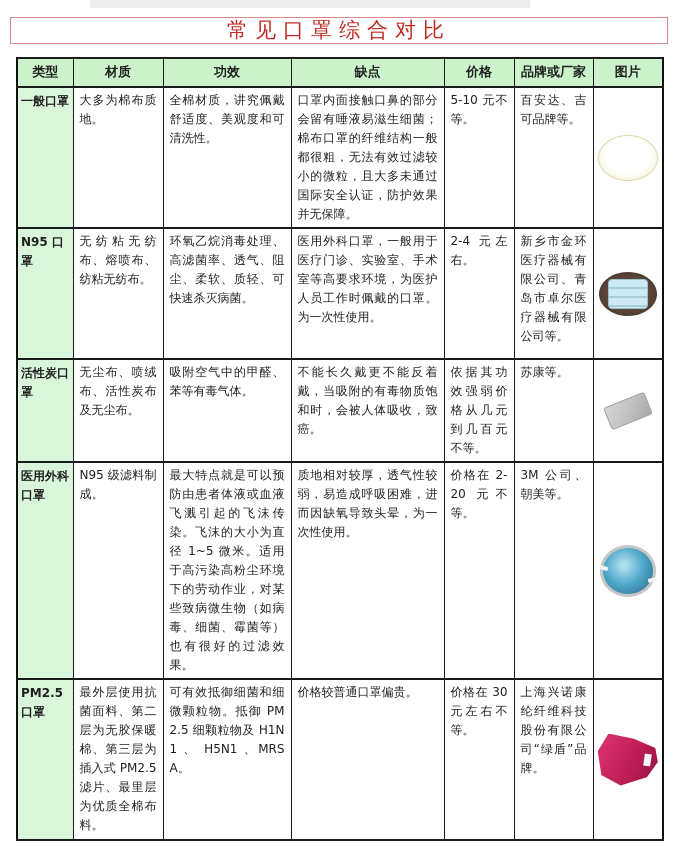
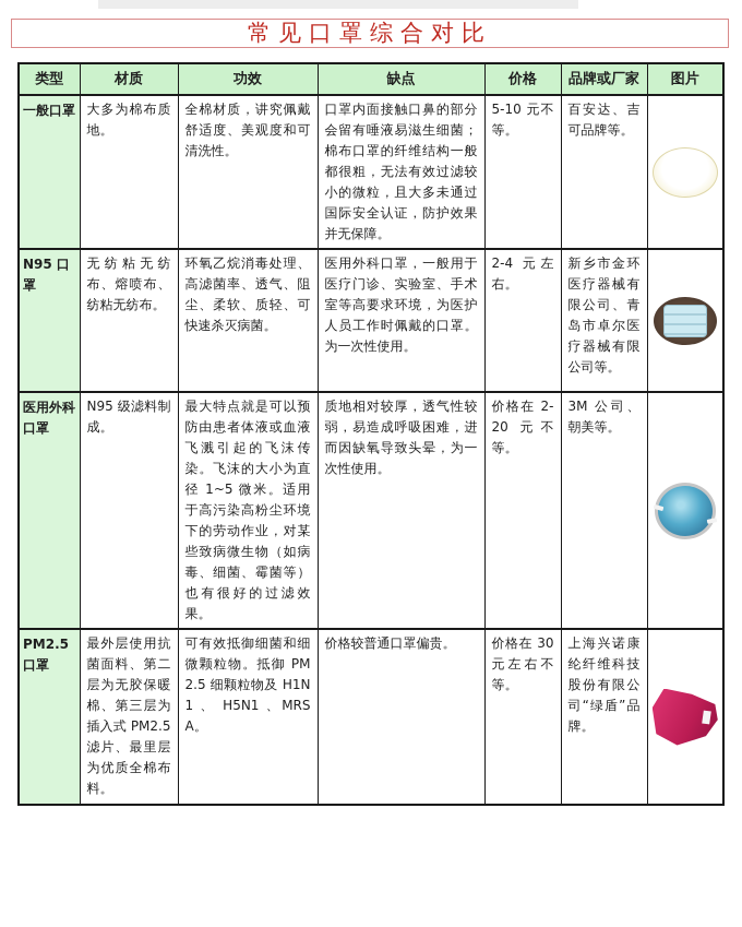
  常见口罩综合对比
  类型	材质	功效	缺点	价格	品牌或厂家	图片
  一般口罩	大多为棉布质地。	全棉材质，讲究佩戴舒适度、美观度和可清洗性。	口罩内面接触口鼻的部分会留有唾液易滋生细菌；棉布口罩的纤维结构一般都很粗，无法有效过滤较小的微粒，且大多未通过国际安全认证，防护效果并无保障。	5-10 元不等。	百安达、吉可品牌等。
  N95 口罩	无纺粘无纺布、熔喷布、纺粘无纺布。	环氧乙烷消毒处理、高滤菌率、透气、阻尘、柔软、质轻、可快速杀灭病菌。	医用外科口罩，一般用于医疗门诊、实验室、手术室等高要求环境，为医护人员工作时佩戴的口罩。为一次性使用。	2-4 元左右。	新乡市金环医疗器械有限公司、青岛市卓尔医疗器械有限公司等。
- 活性炭口罩	无尘布、喷绒布、活性炭布及无尘布。	吸附空气中的甲醛、苯等有毒气体。	不能长久戴更不能反着戴，当吸附的有毒物质饱和时，会被人体吸收，致癌。	依据其功效强弱价格从几元到几百元不等。	苏康等。
  医用外科口罩	N95 级滤料制成。	最大特点就是可以预防由患者体液或血液飞溅引起的飞沫传染。飞沫的大小为直径 1~5 微米。适用于高污染高粉尘环境下的劳动作业，对某些致病微生物（如病毒、细菌、霉菌等）也有很好的过滤效果。	质地相对较厚，透气性较弱，易造成呼吸困难，进而因缺氧导致头晕，为一次性使用。	价格在 2-20 元不等。	3M 公司、朝美等。
  PM2.5口罩	最外层使用抗菌面料、第二层为无胶保暖棉、第三层为插入式 PM2.5 滤片、最里层为优质全棉布料。	可有效抵御细菌和细微颗粒物。抵御 PM2.5 细颗粒物及 H1N1 、 H5N1 、MRSA。	价格较普通口罩偏贵。	价格在 30 元左右不等。	上海兴诺康纶纤维科技股份有限公司“绿盾”品牌。
